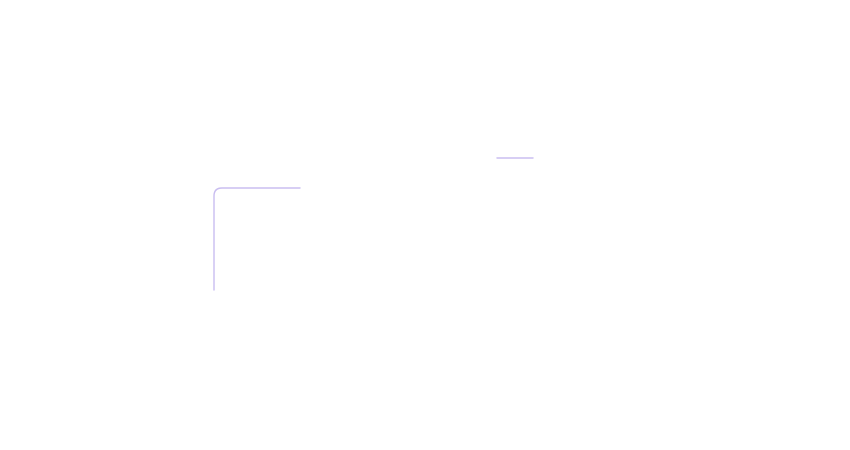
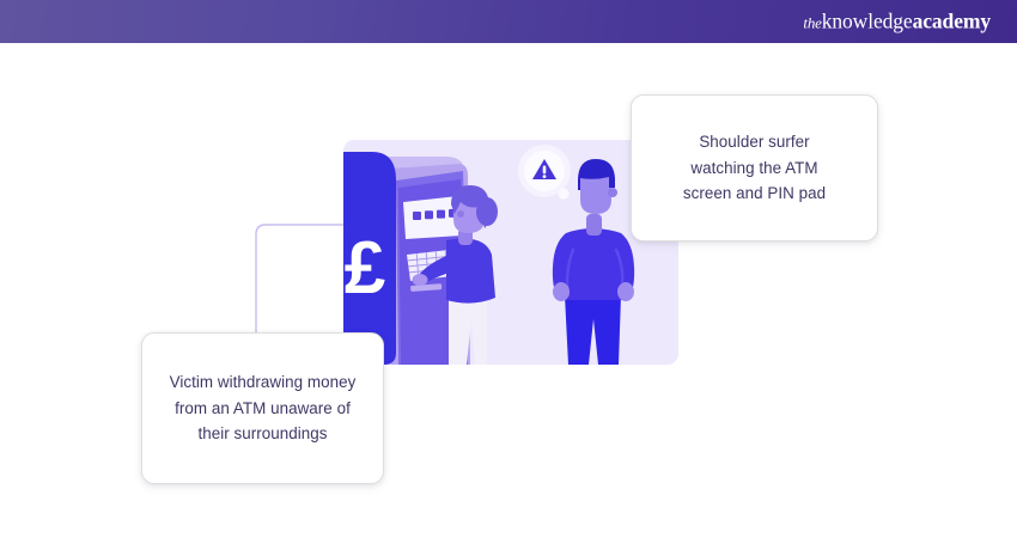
+ theknowledgeacademy
+ £
+ Shoulder surfer
+ watching the ATM
+ screen and PIN pad
+ Victim withdrawing money
+ from an ATM unaware of
+ their surroundings
